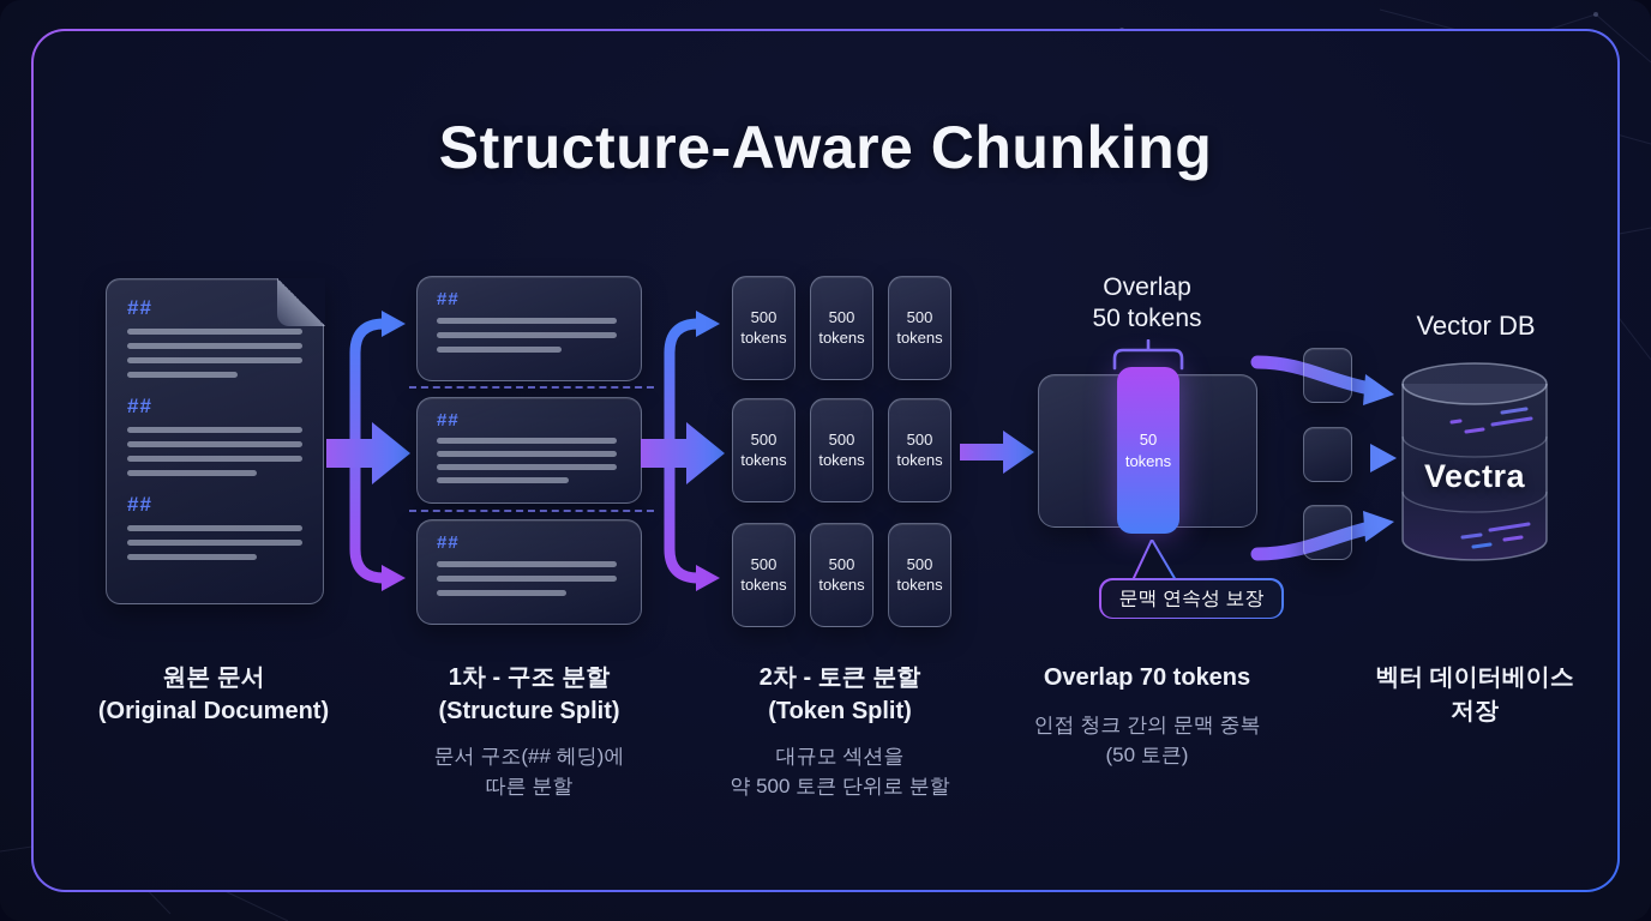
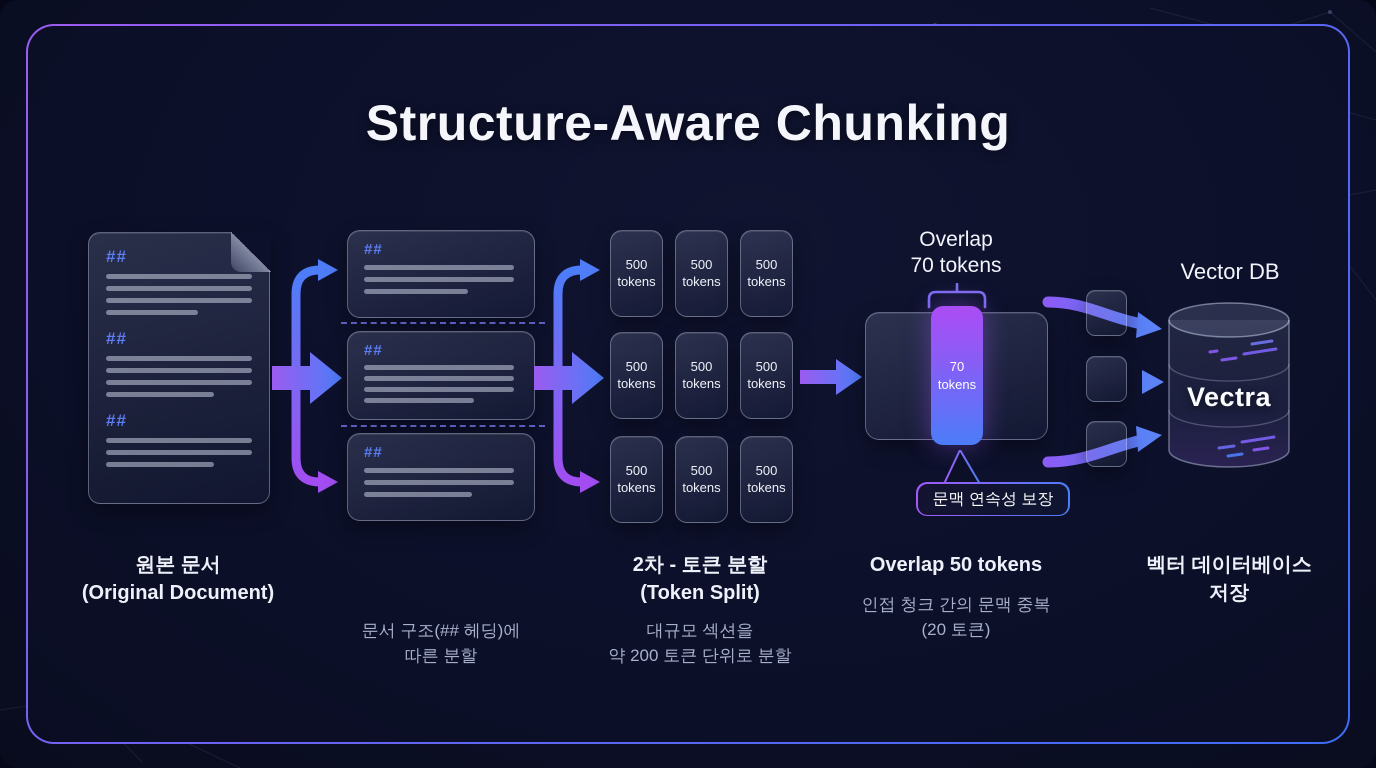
  Structure-Aware Chunking
  ##
  ##
  ##
  원본 문서
  (Original Document)
  ##
  ##
  ##
- 1차 - 구조 분할
- (Structure Split)
  문서 구조(## 헤딩)에
  따른 분할
  500
  tokens
  500
  tokens
  500
  tokens
  500
  tokens
  500
  tokens
  500
  tokens
  500
  tokens
  500
  tokens
  500
  tokens
  2차 - 토큰 분할
  (Token Split)
  대규모 섹션을
- 약 500 토큰 단위로 분할
+ 약 200 토큰 단위로 분할
  Overlap
- 50 tokens
+ 70 tokens
- 50
+ 70
  tokens
  문맥 연속성 보장
- Overlap 70 tokens
+ Overlap 50 tokens
  인접 청크 간의 문맥 중복
- (50 토큰)
+ (20 토큰)
  Vector DB
  Vectra
  벡터 데이터베이스
  저장
